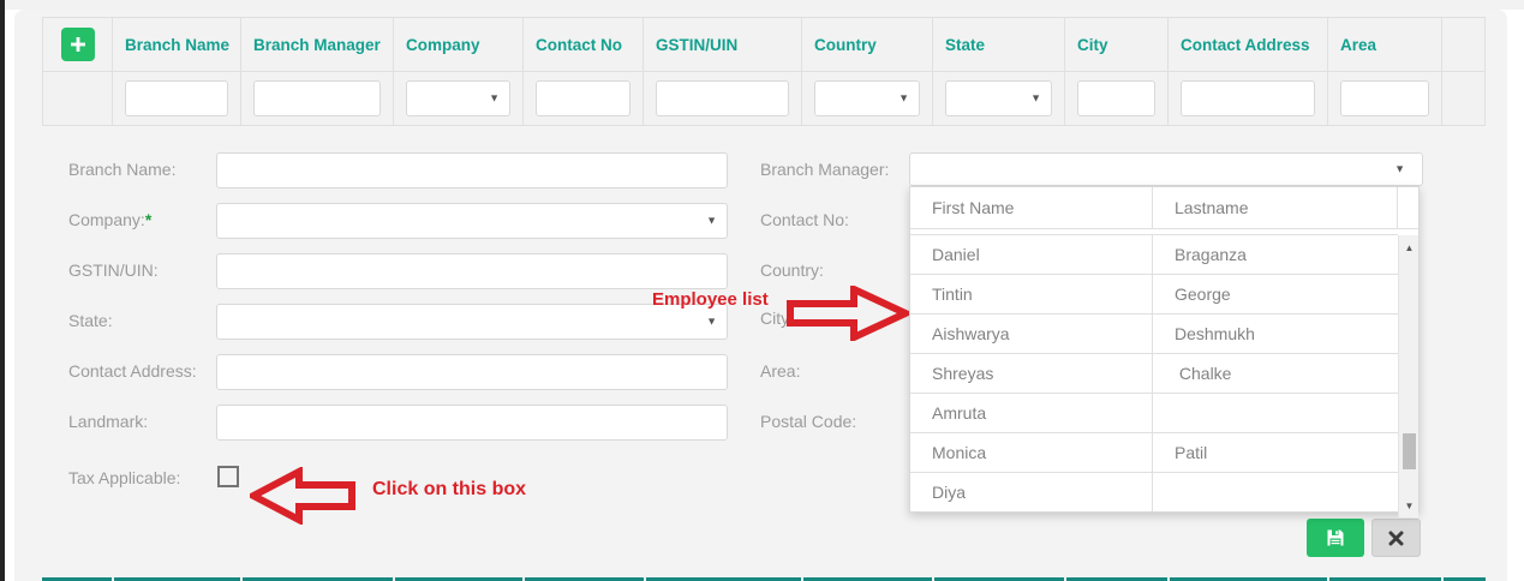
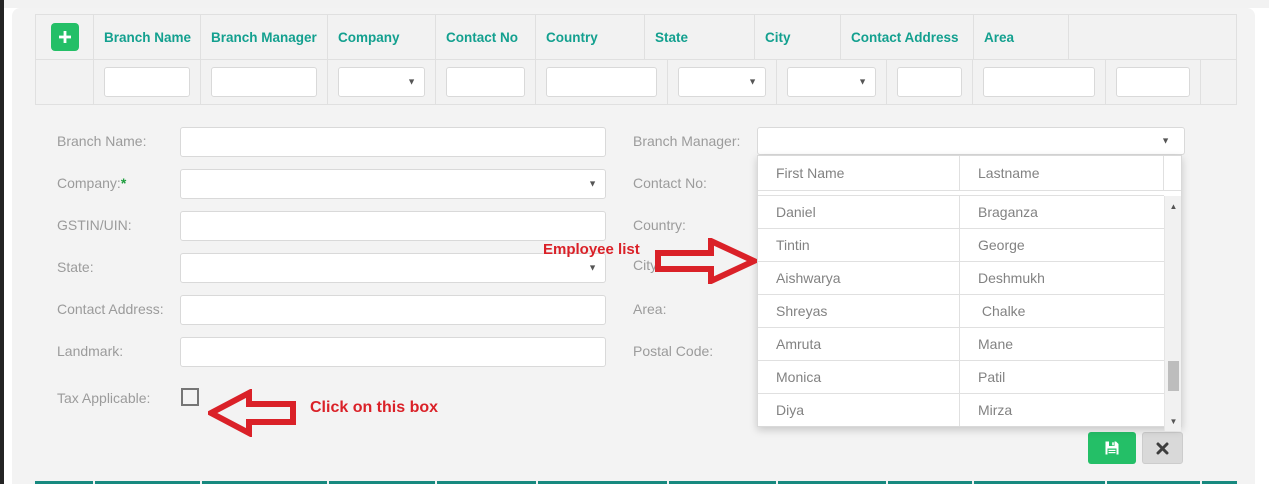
  Branch Name
  Branch Manager
  Company
  Contact No
- GSTIN/UIN
  Country
  State
  City
  Contact Address
  Area
  ▼
  ▼
  ▼
  Branch Name:
  Company:*
  ▼
  GSTIN/UIN:
  State:
  ▼
  Contact Address:
  Landmark:
  Tax Applicable:
  Branch Manager:
  Contact No:
  Country:
  City
  Area:
  Postal Code:
  ▼
  First Name
  Lastname
  Daniel
  Braganza
  Tintin
  George
  Aishwarya
  Deshmukh
  Shreyas
  Chalke
  Amruta
+ Mane
  Monica
  Patil
  Diya
+ Mirza
  ▲
  ▼
  Employee list
  Click on this box
